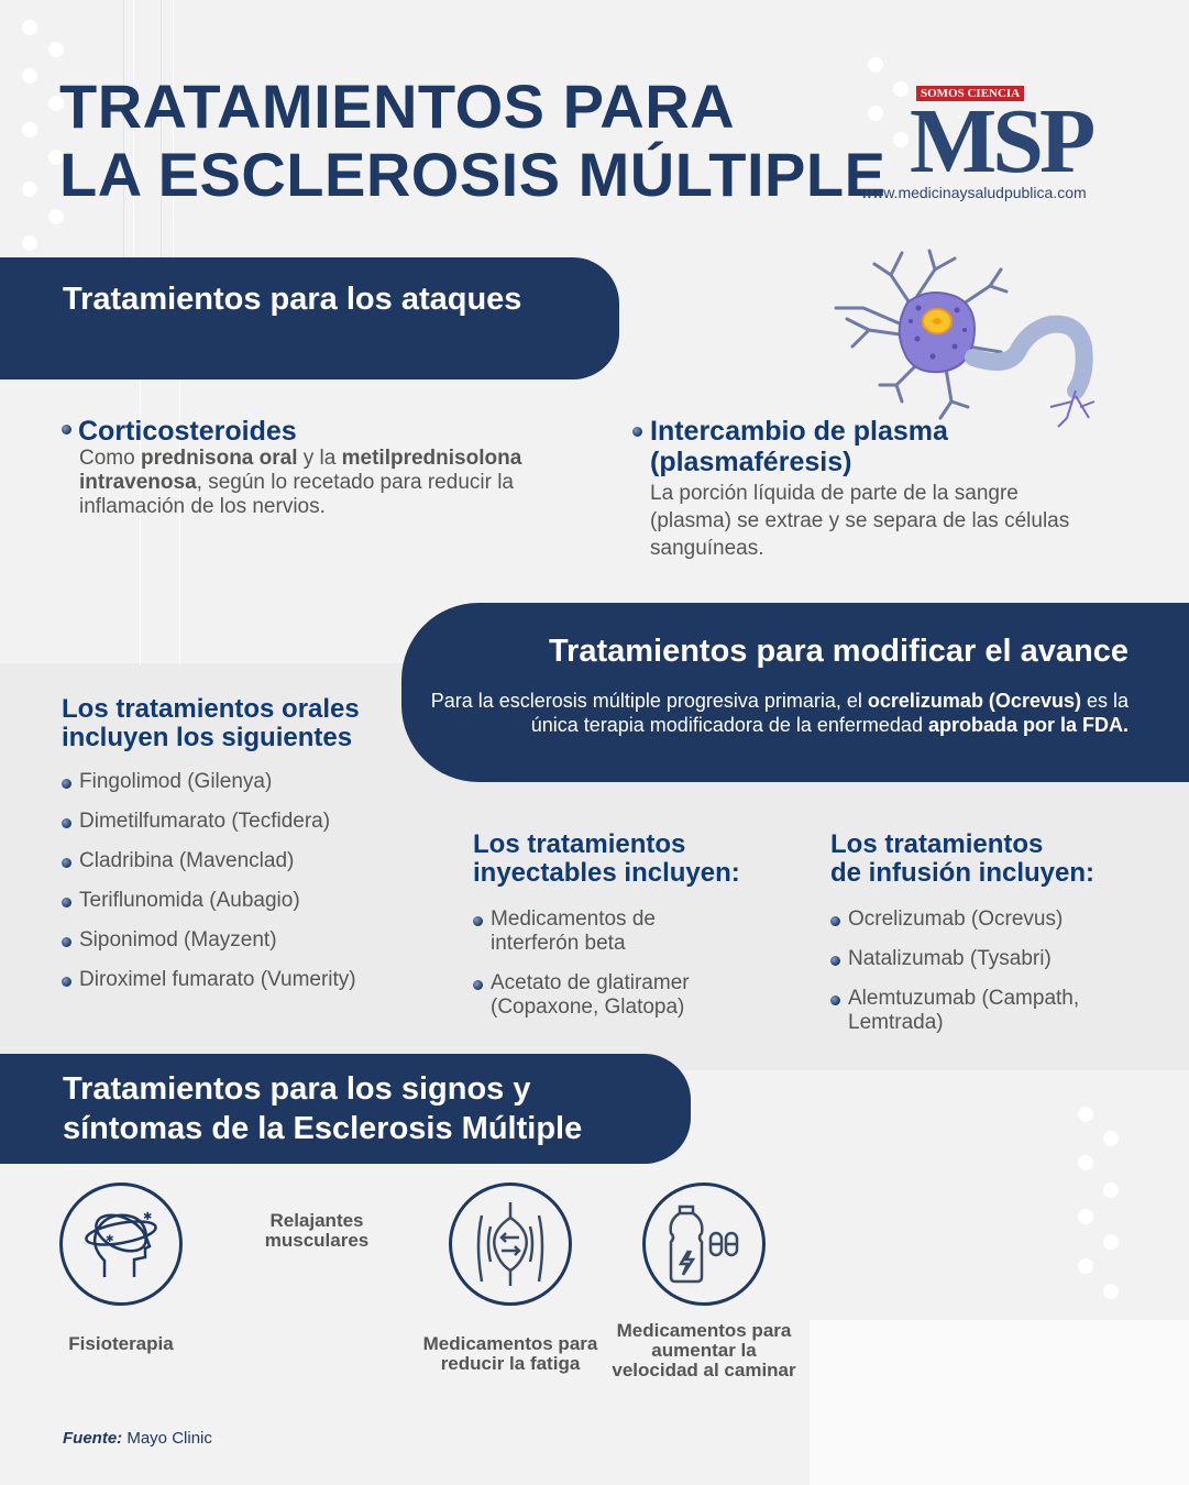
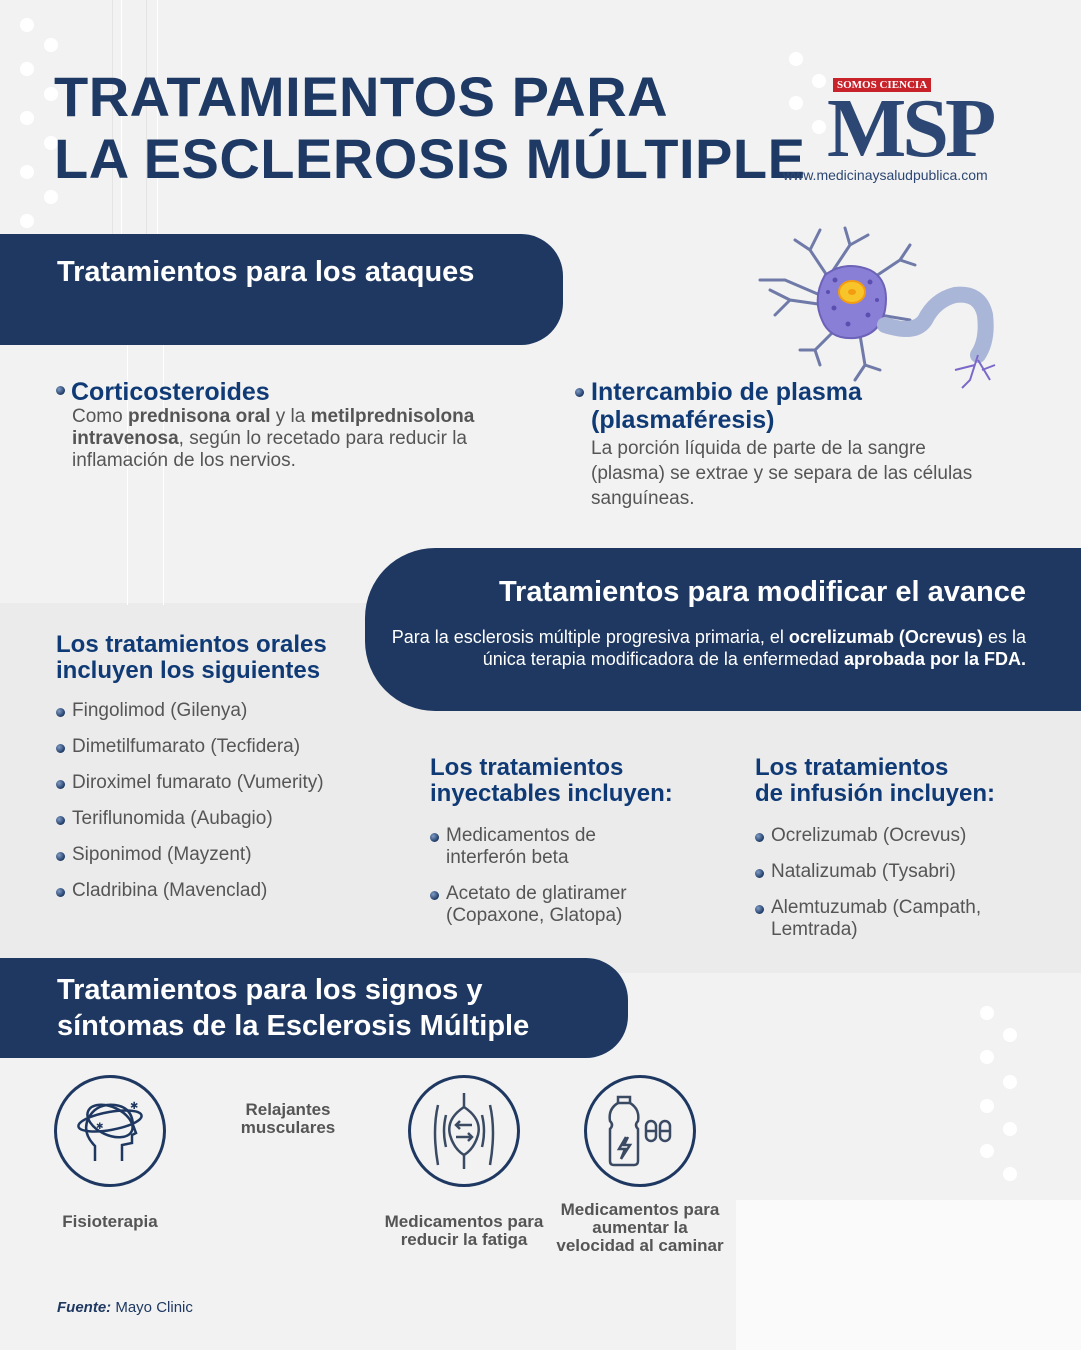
  TRATAMIENTOS PARA
  LA ESCLEROSIS MÚLTIPLE
  SOMOS CIENCIA
  MSP
  www.medicinaysaludpublica.com
  Tratamientos para los ataques
  Corticosteroides
  Como prednisona oral y la metilprednisolona intravenosa, según lo recetado para reducir la inflamación de los nervios.
  Intercambio de plasma (plasmaféresis)
  La porción líquida de parte de la sangre (plasma) se extrae y se separa de las células sanguíneas.
  Tratamientos para modificar el avance
  Para la esclerosis múltiple progresiva primaria, el ocrelizumab (Ocrevus) es la única terapia modificadora de la enfermedad aprobada por la FDA.
  Los tratamientos orales incluyen los siguientes
  Fingolimod (Gilenya)
  Dimetilfumarato (Tecfidera)
- Cladribina (Mavenclad)
+ Diroximel fumarato (Vumerity)
  Teriflunomida (Aubagio)
  Siponimod (Mayzent)
- Diroximel fumarato (Vumerity)
+ Cladribina (Mavenclad)
  Los tratamientos
  inyectables incluyen:
  Medicamentos de interferón beta
  Acetato de glatiramer (Copaxone, Glatopa)
  Los tratamientos
  de infusión incluyen:
  Ocrelizumab (Ocrevus)
  Natalizumab (Tysabri)
  Alemtuzumab (Campath, Lemtrada)
  Tratamientos para los signos y
  síntomas de la Esclerosis Múltiple
  ✱
  ✱
  Fisioterapia
  Relajantes musculares
  Medicamentos para reducir la fatiga
  Medicamentos para aumentar la velocidad al caminar
  Fuente: Mayo Clinic
